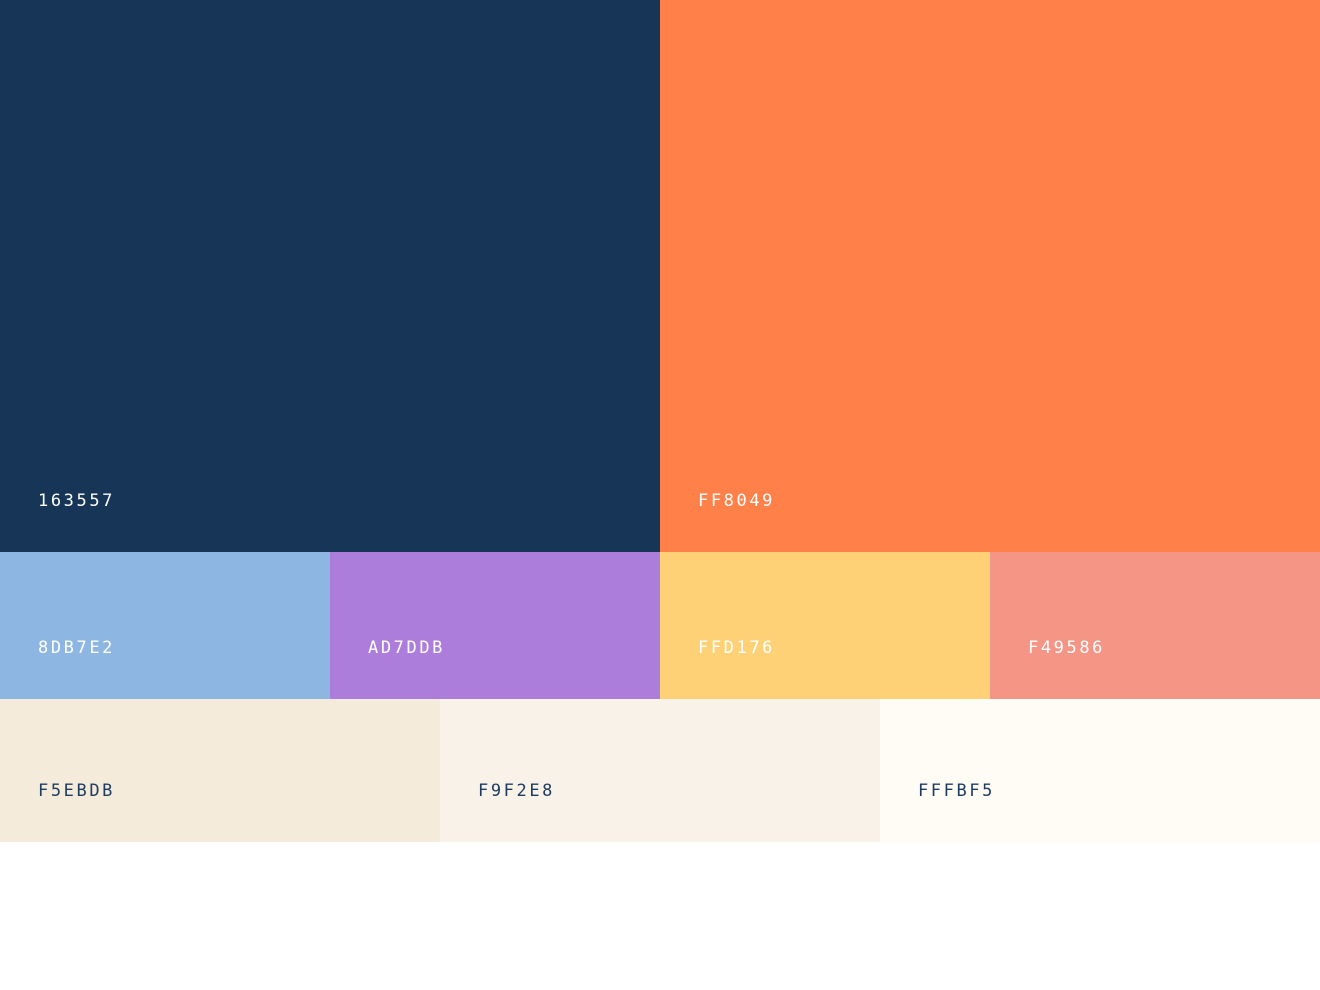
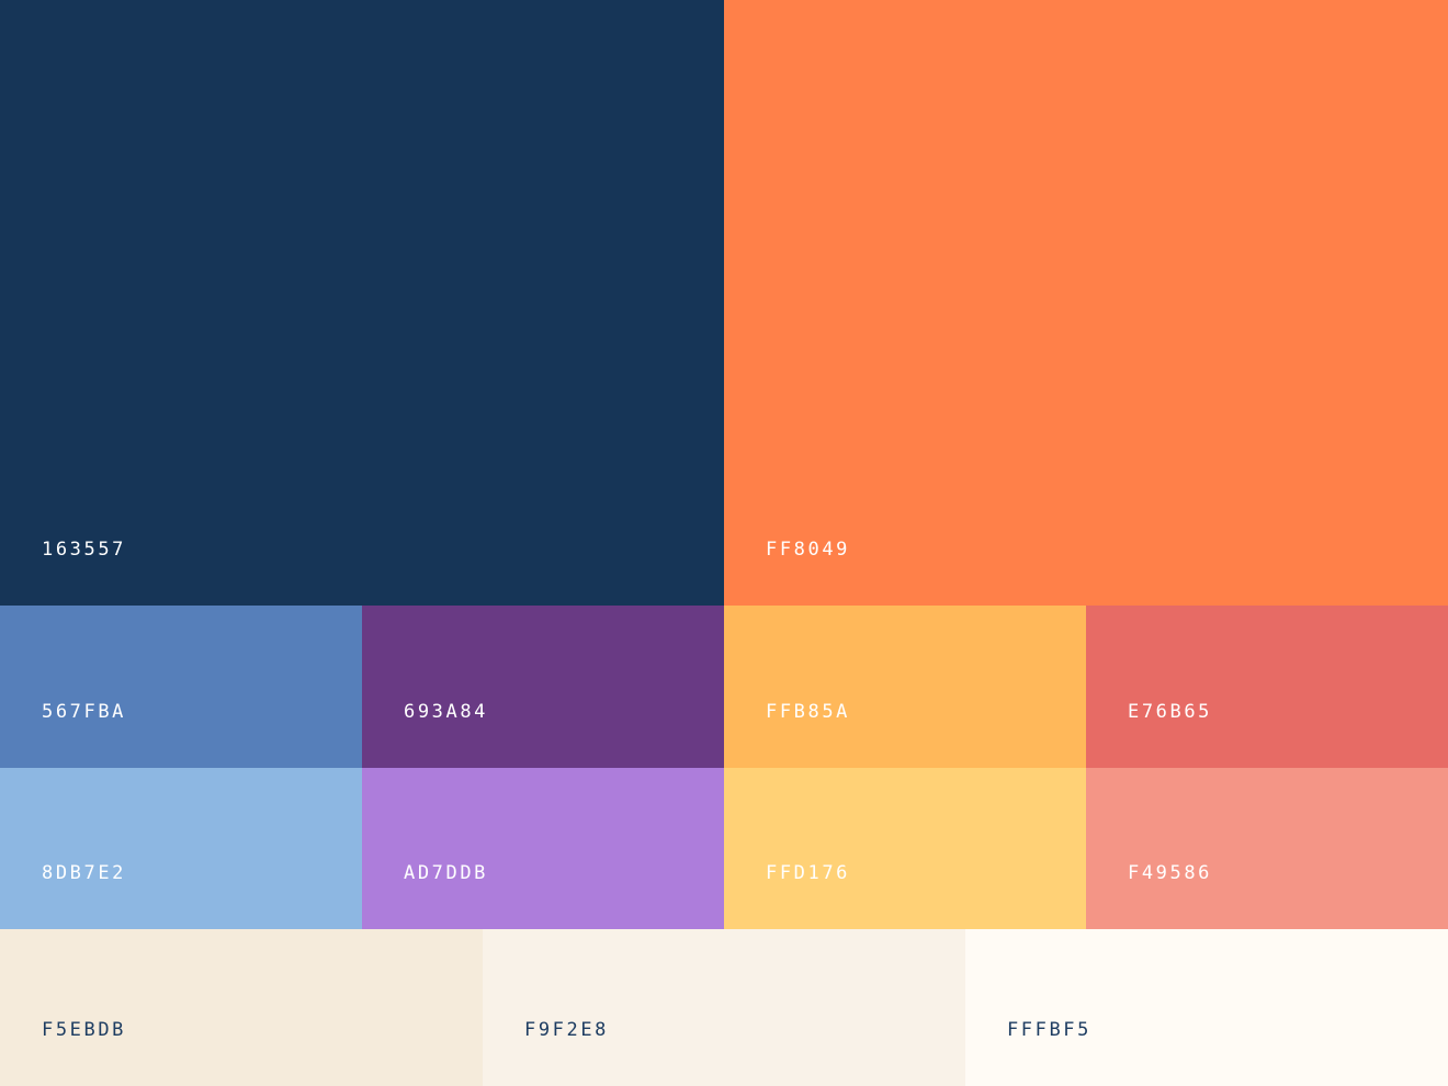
  163557
  FF8049
+ 567FBA
+ 693A84
+ FFB85A
+ E76B65
  8DB7E2
  AD7DDB
  FFD176
  F49586
  F5EBDB
  F9F2E8
  FFFBF5
